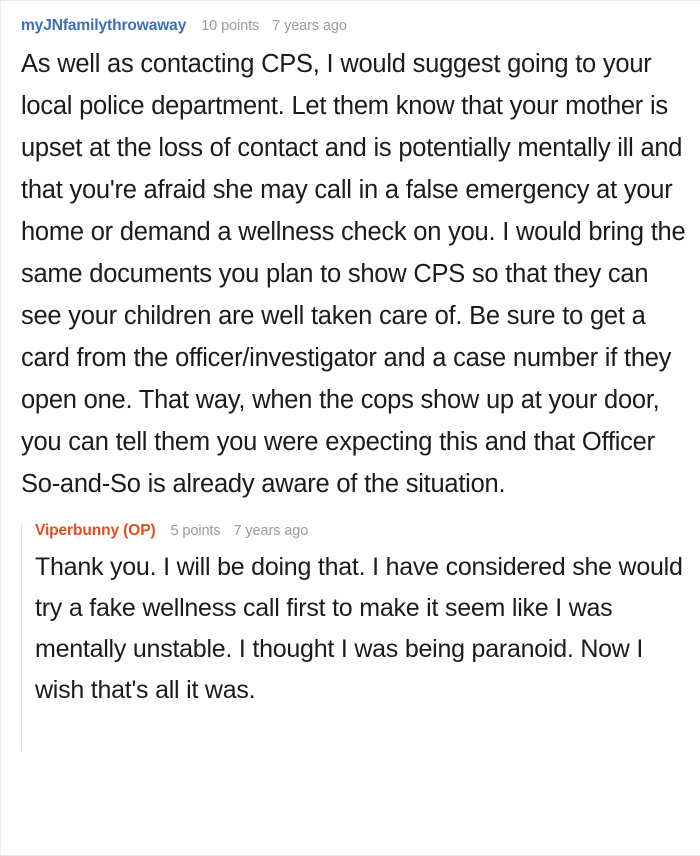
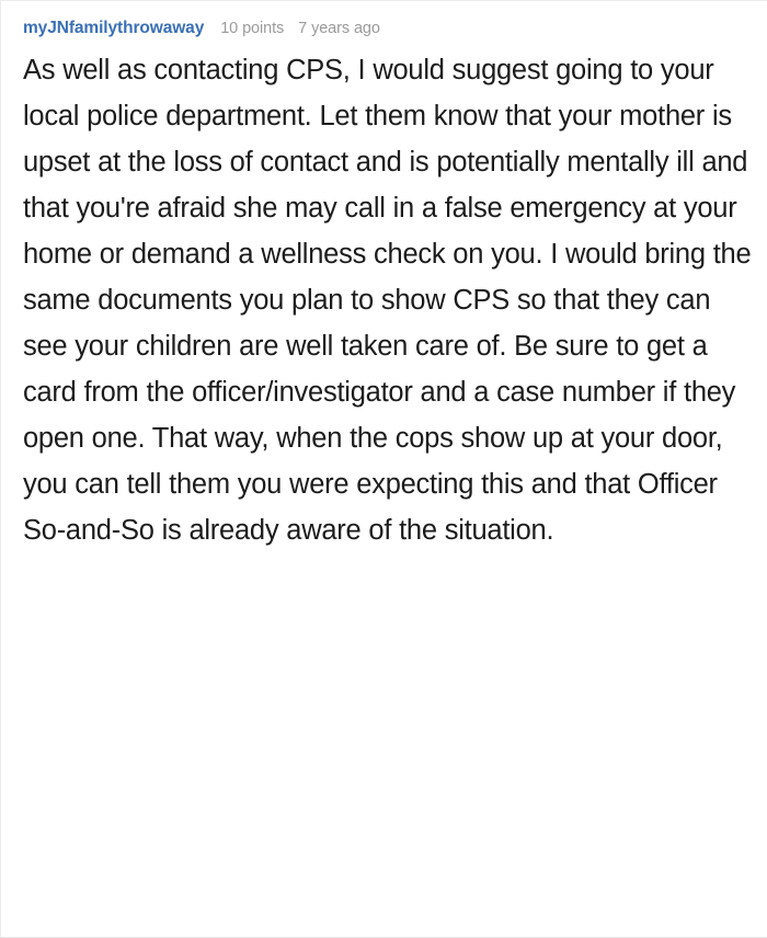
  myJNfamilythrowaway 10 points 7 years ago
  As well as contacting CPS, I would suggest going to your local police department. Let them know that your mother is upset at the loss of contact and is potentially mentally ill and that you're afraid she may call in a false emergency at your home or demand a wellness check on you. I would bring the same documents you plan to show CPS so that they can see your children are well taken care of. Be sure to get a card from the officer/investigator and a case number if they open one. That way, when the cops show up at your door, you can tell them you were expecting this and that Officer So-and-So is already aware of the situation.
- Viperbunny (OP) 5 points 7 years ago
- Thank you. I will be doing that. I have considered she would try a fake wellness call first to make it seem like I was mentally unstable. I thought I was being paranoid. Now I wish that's all it was.
